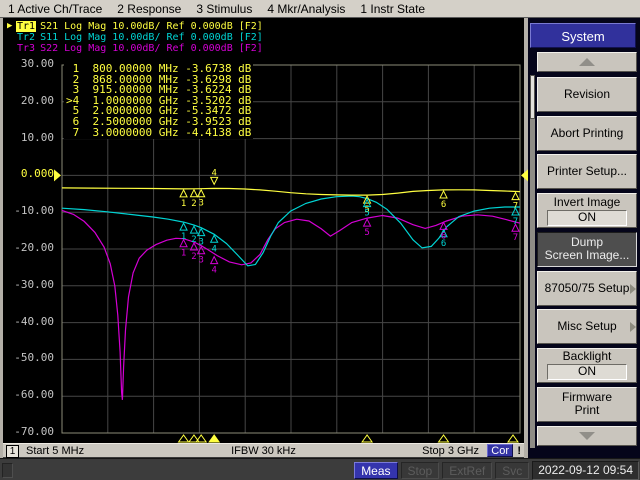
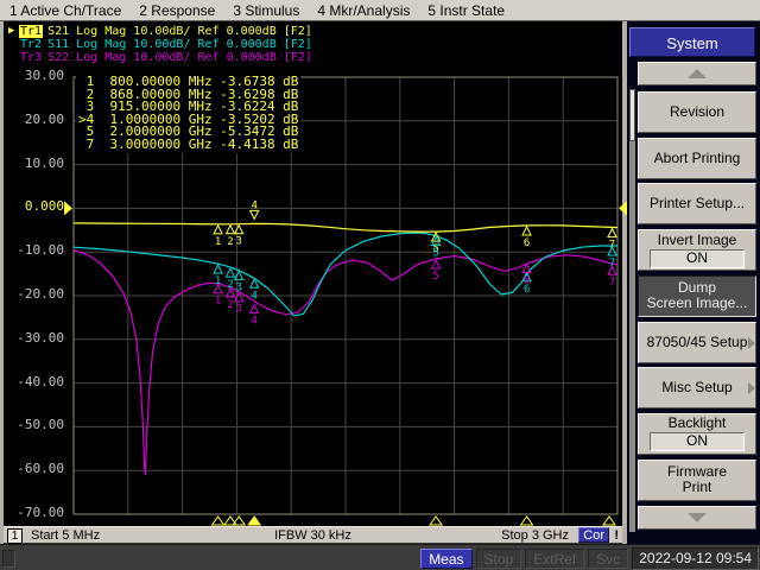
  1 Active Ch/Trace
  2 Response
  3 Stimulus
  4 Mkr/Analysis
- 1 Instr State
+ 5 Instr State
  1
  2
  3
  4
  5
  6
  7
  1
  2
  3
  4
  5
  6
  7
  1
  2
  3
  4
  5
  6
  7
  ▶
  Tr1
  S21 Log Mag 10.00dB/ Ref 0.000dB [F2]
  Tr2
  S11 Log Mag 10.00dB/ Ref 0.000dB [F2]
  Tr3
  S22 Log Mag 10.00dB/ Ref 0.000dB [F2]
  30.00
  20.00
  10.00
  0.000
  -10.00
  -20.00
  -30.00
  -40.00
  -50.00
  -60.00
  -70.00
  1 800.00000 MHz -3.6738 dB
  2 868.00000 MHz -3.6298 dB
  3 915.00000 MHz -3.6224 dB
  >4 1.0000000 GHz -3.5202 dB
  5 2.0000000 GHz -5.3472 dB
- 6 2.5000000 GHz -3.9523 dB
  7 3.0000000 GHz -4.4138 dB
  1
  Start 5 MHz
  IFBW 30 kHz
  Stop 3 GHz
  Cor
  !
  System
  Revision
  Abort Printing
  Printer Setup...
  Invert Image
  ON
  Dump
  Screen Image...
- 87050/75 Setup
+ 87050/45 Setup
  Misc Setup
  Backlight
  ON
  Firmware
  Print
  Meas
  Stop
  ExtRef
  Svc
  2022-09-12 09:54
